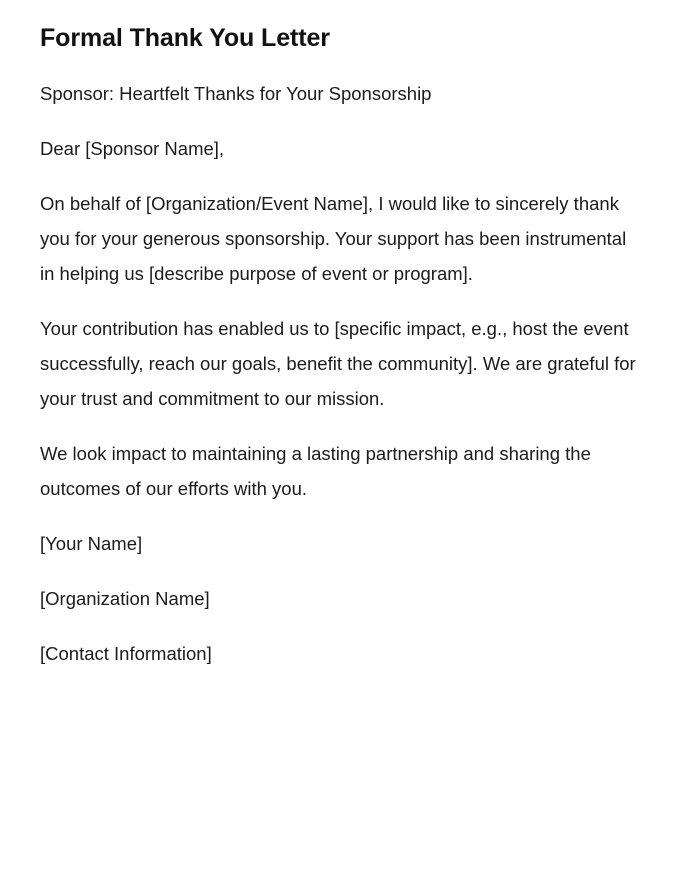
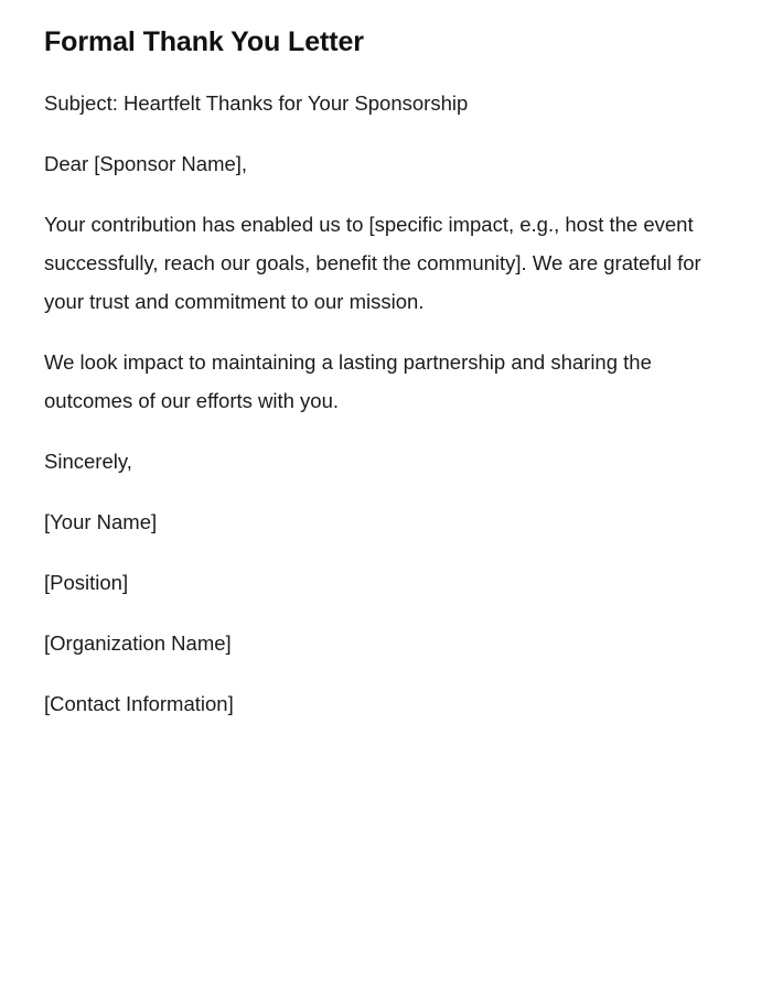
  Formal Thank You Letter
- Sponsor: Heartfelt Thanks for Your Sponsorship
+ Subject: Heartfelt Thanks for Your Sponsorship
  Dear [Sponsor Name],
- On behalf of [Organization/Event Name], I would like to sincerely thank you for your generous sponsorship. Your support has been instrumental in helping us [describe purpose of event or program].
  Your contribution has enabled us to [specific impact, e.g., host the event successfully, reach our goals, benefit the community]. We are grateful for your trust and commitment to our mission.
  We look impact to maintaining a lasting partnership and sharing the outcomes of our efforts with you.
+ Sincerely,
  [Your Name]
+ [Position]
  [Organization Name]
  [Contact Information]
